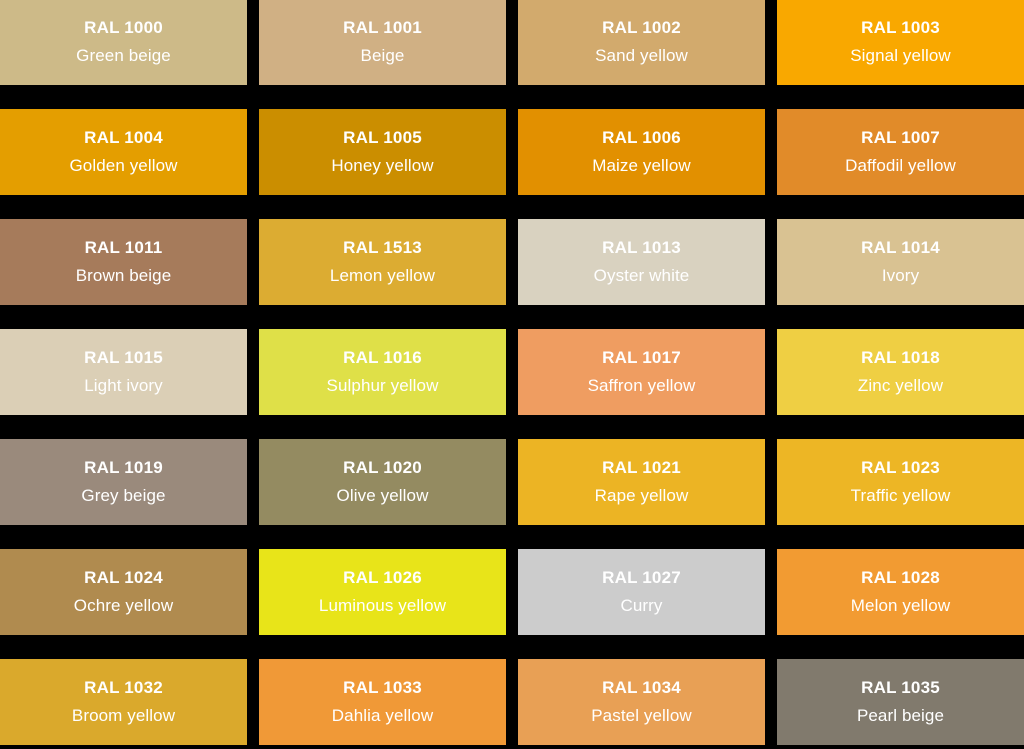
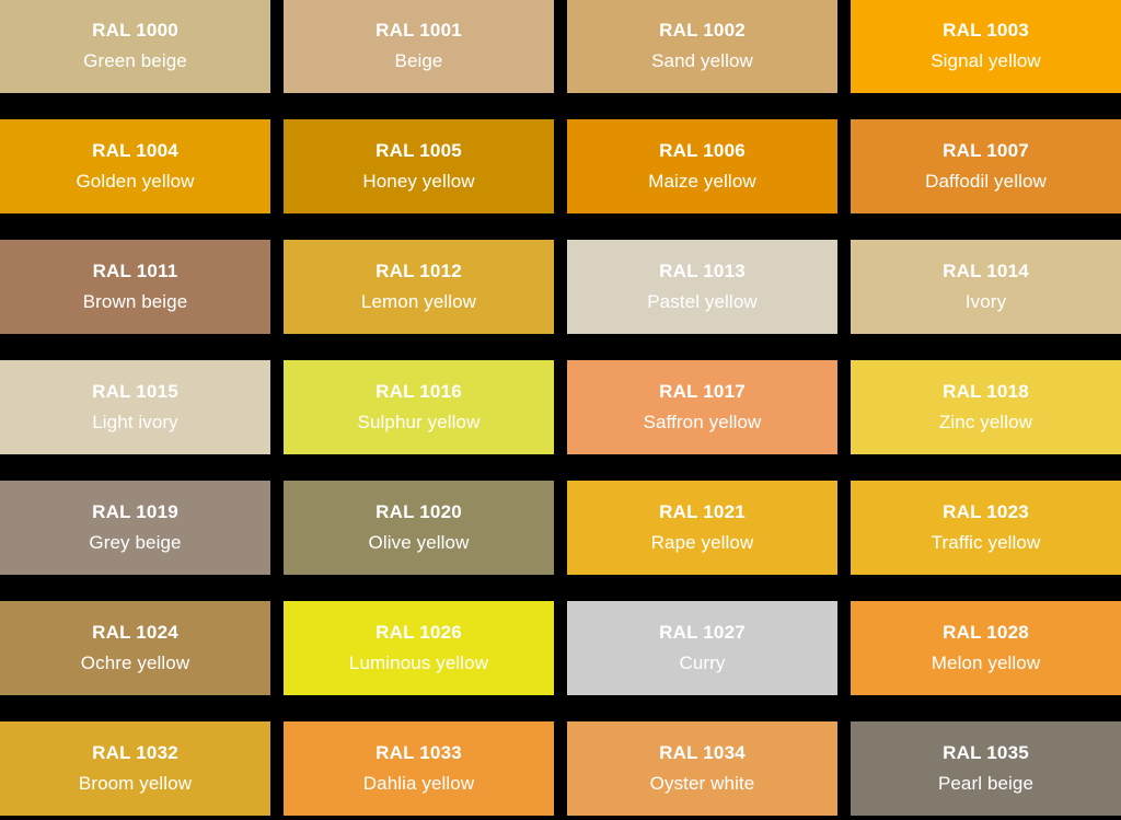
  RAL 1000
  Green beige
  RAL 1001
  Beige
  RAL 1002
  Sand yellow
  RAL 1003
  Signal yellow
  RAL 1004
  Golden yellow
  RAL 1005
  Honey yellow
  RAL 1006
  Maize yellow
  RAL 1007
  Daffodil yellow
  RAL 1011
  Brown beige
- RAL 1513
+ RAL 1012
  Lemon yellow
  RAL 1013
- Oyster white
+ Pastel yellow
  RAL 1014
  Ivory
  RAL 1015
  Light ivory
  RAL 1016
  Sulphur yellow
  RAL 1017
  Saffron yellow
  RAL 1018
  Zinc yellow
  RAL 1019
  Grey beige
  RAL 1020
  Olive yellow
  RAL 1021
  Rape yellow
  RAL 1023
  Traffic yellow
  RAL 1024
  Ochre yellow
  RAL 1026
  Luminous yellow
  RAL 1027
  Curry
  RAL 1028
  Melon yellow
  RAL 1032
  Broom yellow
  RAL 1033
  Dahlia yellow
  RAL 1034
- Pastel yellow
+ Oyster white
  RAL 1035
  Pearl beige
